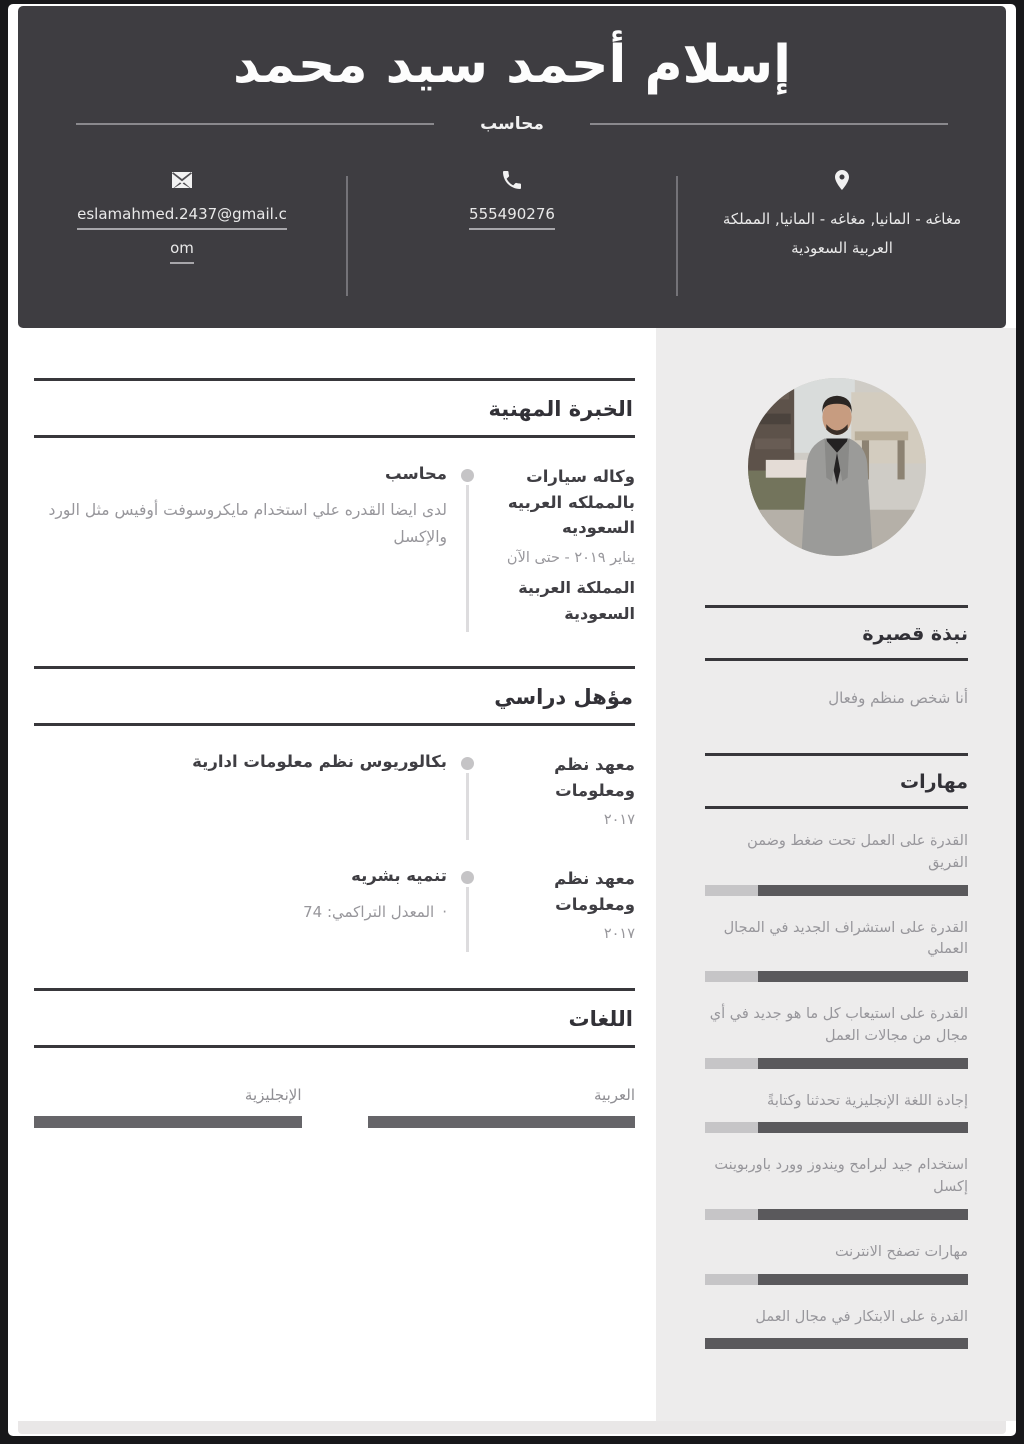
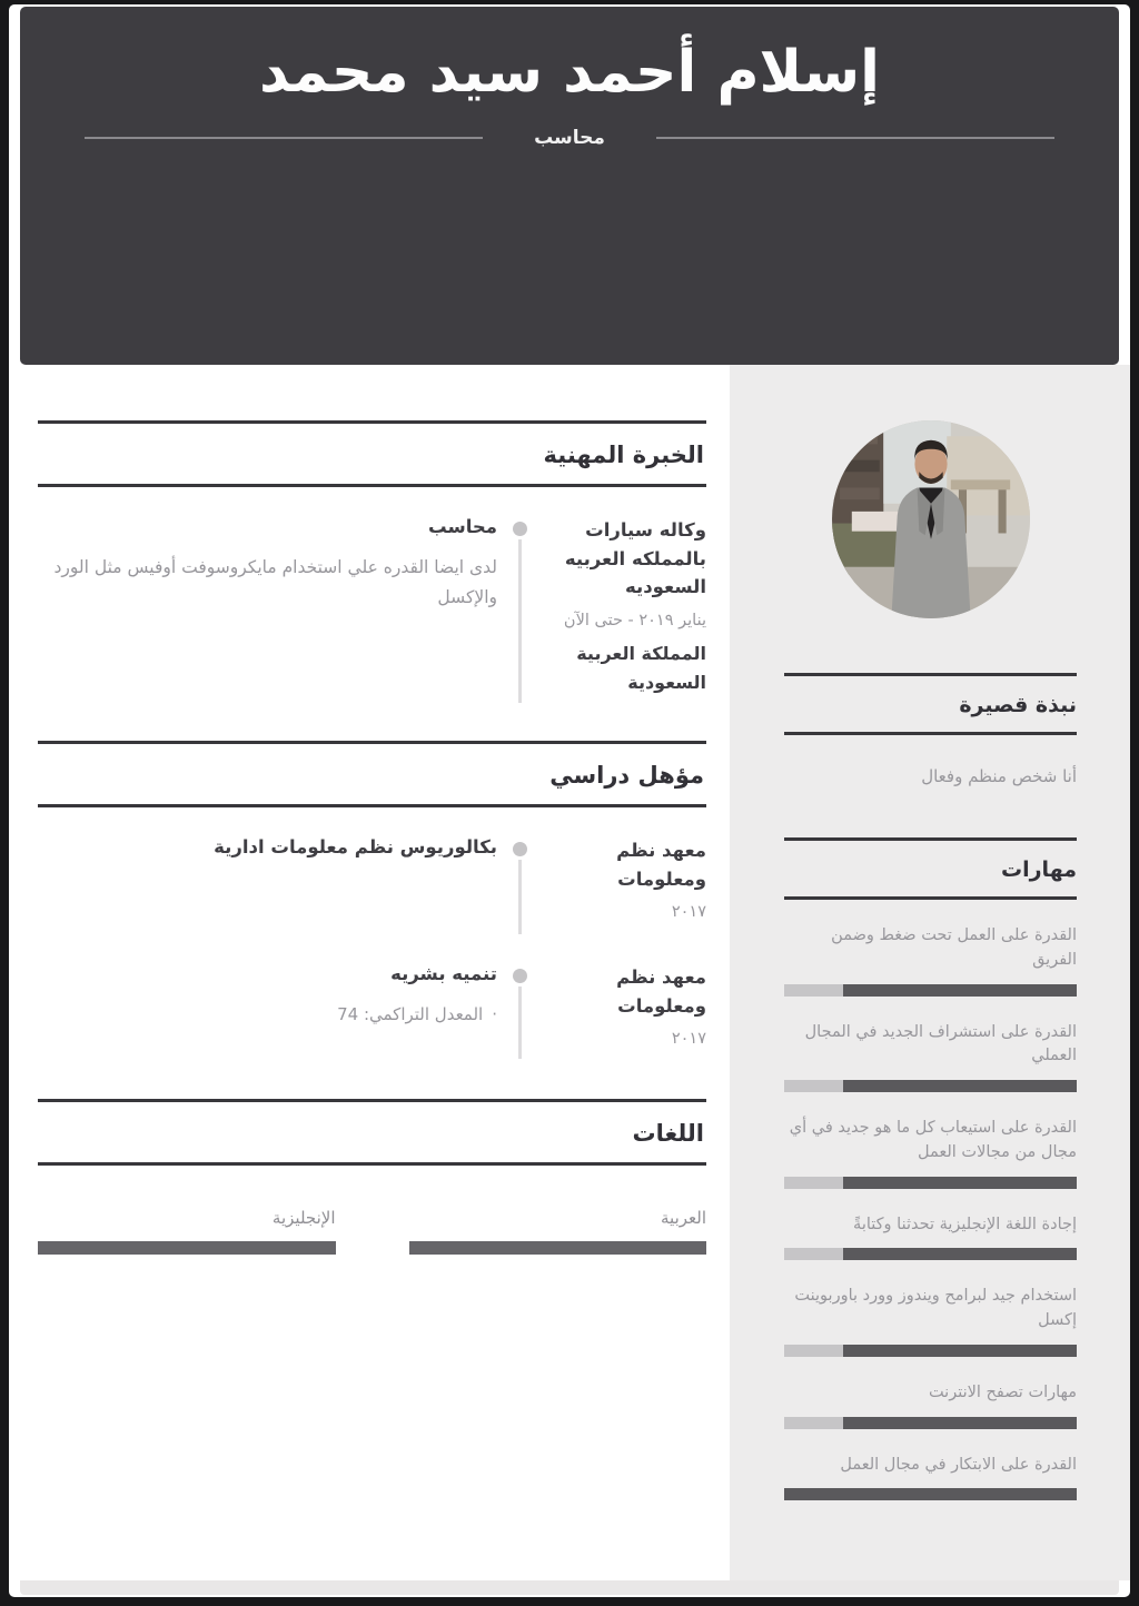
  إسلام أحمد سيد محمد
  محاسب
- eslamahmed.2437@gmail.c
- om
- 555490276
- مغاغه - المانيا, مغاغه - المانيا, المملكة العربية السعودية
  نبذة قصيرة
  أنا شخص منظم وفعال
  مهارات
  القدرة على العمل تحت ضغط وضمن الفريق
  القدرة على استشراف الجديد في المجال العملي
  القدرة على استيعاب كل ما هو جديد في أي مجال من مجالات العمل
  إجادة اللغة الإنجليزية تحدثنا وكتابةً
  استخدام جيد لبرامح ويندوز وورد باوربوينت إكسل
  مهارات تصفح الانترنت
  القدرة على الابتكار في مجال العمل
  الخبرة المهنية
  وكاله سيارات بالمملكه العربيه السعوديه
  يناير ٢٠١٩ - حتى الآن
  المملكة العربية السعودية
  محاسب
  لدى ايضا القدره علي استخدام مايكروسوفت أوفيس مثل الورد والإكسل
  مؤهل دراسي
  معهد نظم ومعلومات
  ٢٠١٧
  بكالوريوس نظم معلومات ادارية
  معهد نظم ومعلومات
  ٢٠١٧
  تنميه بشريه
  ·المعدل التراكمي: 74
  اللغات
  العربية
  الإنجليزية
